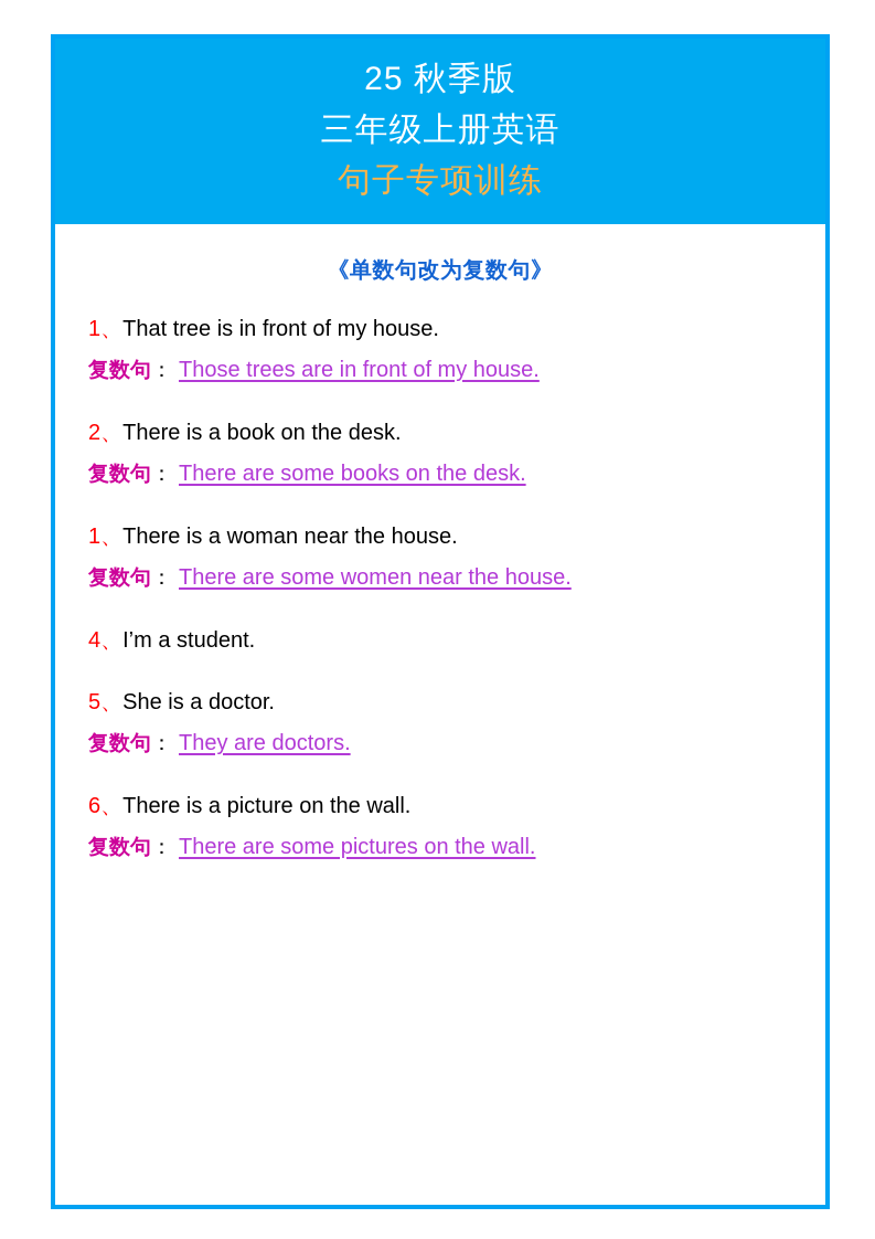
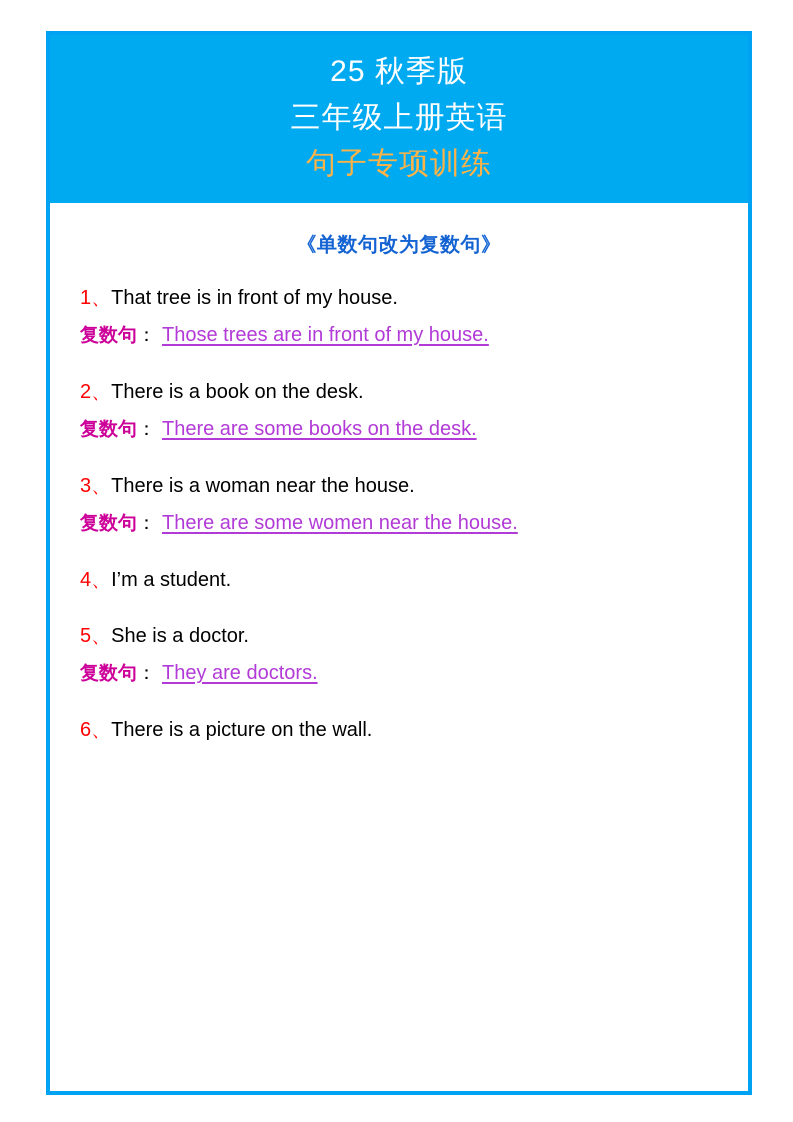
  25 秋季版
  三年级上册英语
  句子专项训练
  《单数句改为复数句》
  1、That tree is in front of my house.
  复数句： Those trees are in front of my house.
  2、There is a book on the desk.
  复数句： There are some books on the desk.
- 1、There is a woman near the house.
+ 3、There is a woman near the house.
  复数句： There are some women near the house.
  4、I’m a student.
  5、She is a doctor.
  复数句： They are doctors.
  6、There is a picture on the wall.
- 复数句： There are some pictures on the wall.
